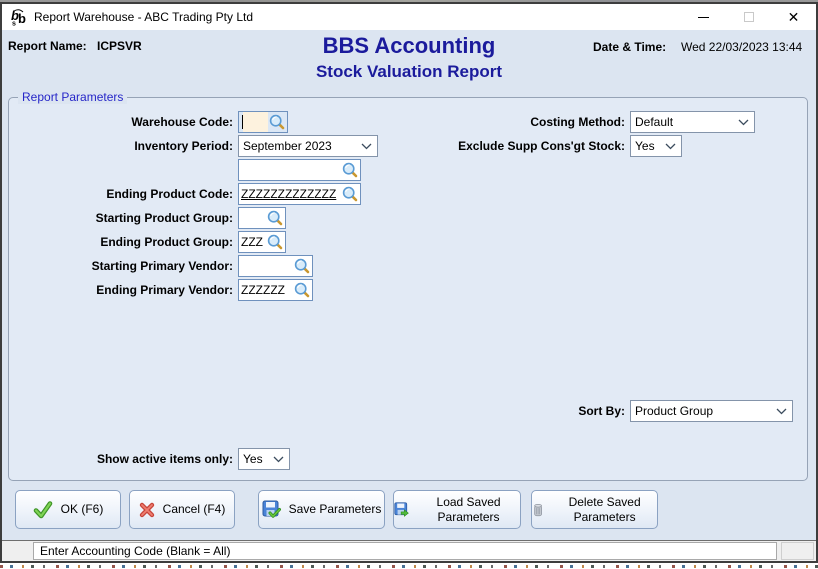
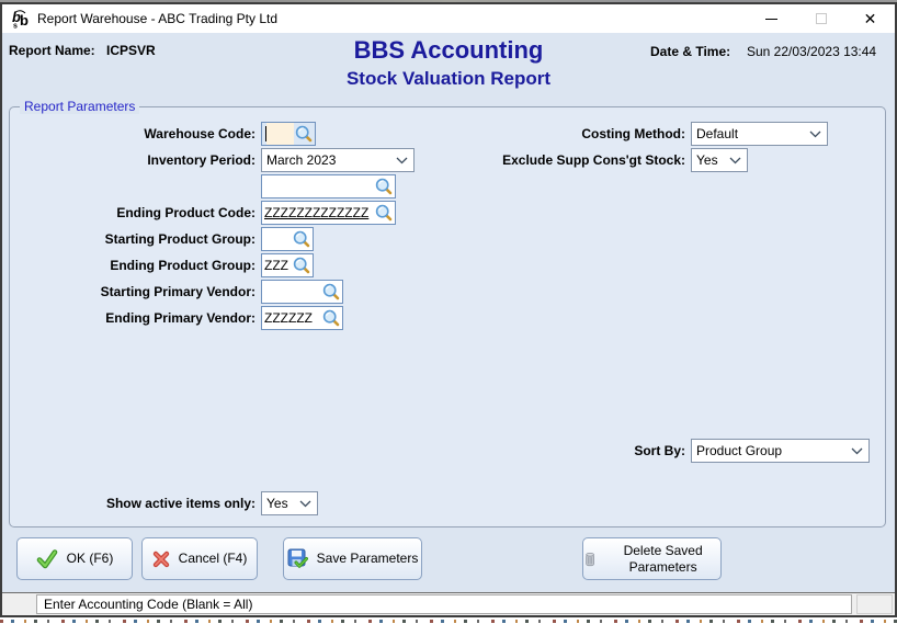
  b
  b
  Report Warehouse - ABC Trading Pty Ltd
  ✕
  Report Name:
  ICPSVR
  BBS Accounting
  Stock Valuation Report
  Date & Time:
- Wed 22/03/2023 13:44
+ Sun 22/03/2023 13:44
  Report Parameters
  Warehouse Code:
  Inventory Period:
  Ending Product Code:
  Starting Product Group:
  Ending Product Group:
  Starting Primary Vendor:
  Ending Primary Vendor:
- September 2023
+ March 2023
  ZZZZZZZZZZZZZ
  ZZZ
  ZZZZZZ
  Costing Method:
  Default
  Exclude Supp Cons'gt Stock:
  Yes
  Sort By:
  Product Group
  Show active items only:
  Yes
  OK (F6)
  Cancel (F4)
  Save Parameters
- Load Saved Parameters
  Delete Saved Parameters
  Enter Accounting Code (Blank = All)
